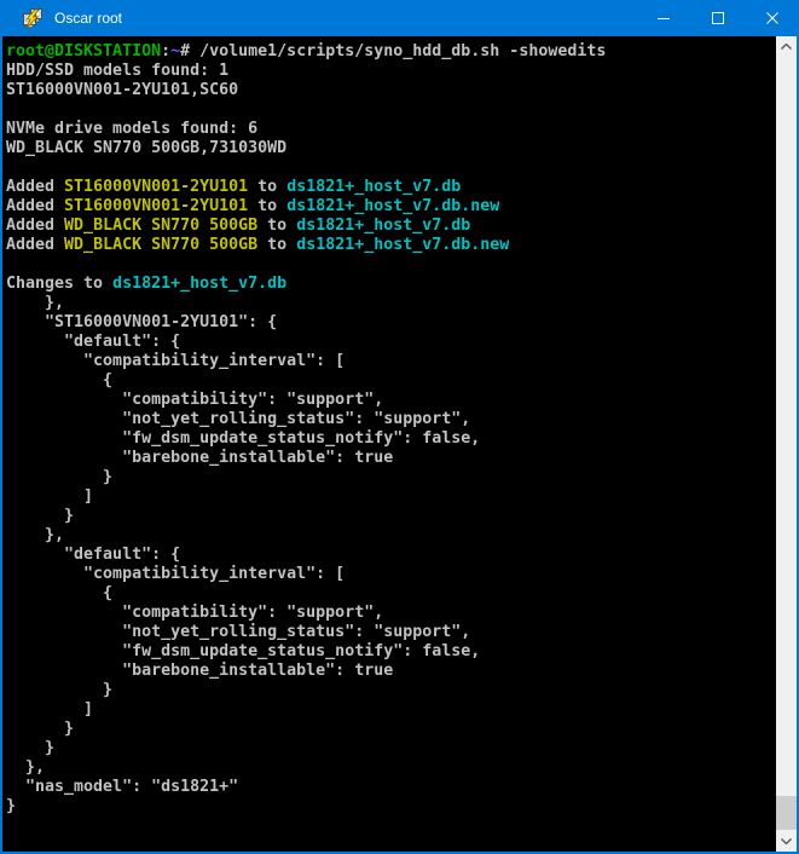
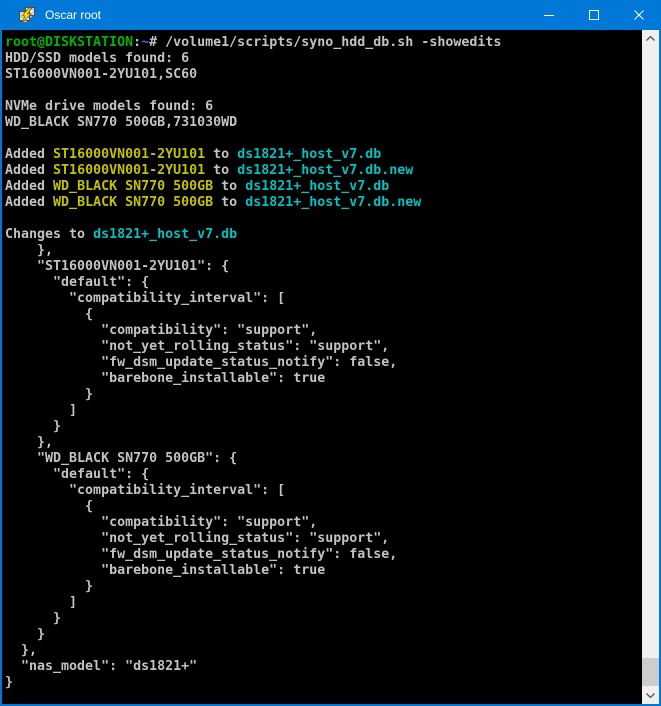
  Oscar root
  root@DISKSTATION:~# /volume1/scripts/syno_hdd_db.sh -showedits
- HDD/SSD models found: 1
+ HDD/SSD models found: 6
  ST16000VN001-2YU101,SC60
  NVMe drive models found: 6
  WD_BLACK SN770 500GB,731030WD
  Added ST16000VN001-2YU101 to ds1821+_host_v7.db
  Added ST16000VN001-2YU101 to ds1821+_host_v7.db.new
  Added WD_BLACK SN770 500GB to ds1821+_host_v7.db
  Added WD_BLACK SN770 500GB to ds1821+_host_v7.db.new
  Changes to ds1821+_host_v7.db
  },
  "ST16000VN001-2YU101": {
  "default": {
  "compatibility_interval": [
  {
  "compatibility": "support",
  "not_yet_rolling_status": "support",
  "fw_dsm_update_status_notify": false,
  "barebone_installable": true
  }
  ]
  }
  },
+ "WD_BLACK SN770 500GB": {
  "default": {
  "compatibility_interval": [
  {
  "compatibility": "support",
  "not_yet_rolling_status": "support",
  "fw_dsm_update_status_notify": false,
  "barebone_installable": true
  }
  ]
  }
  }
  },
  "nas_model": "ds1821+"
  }
